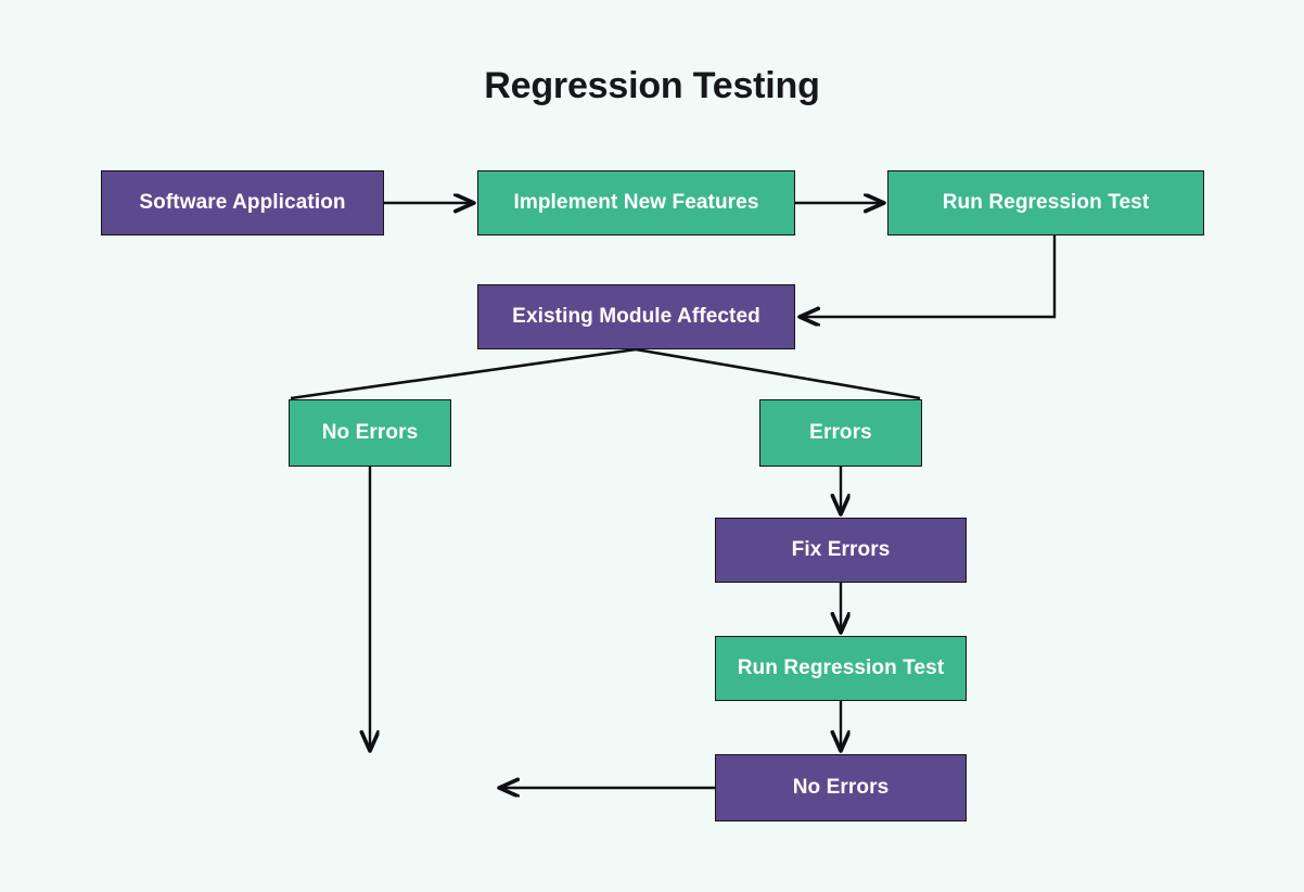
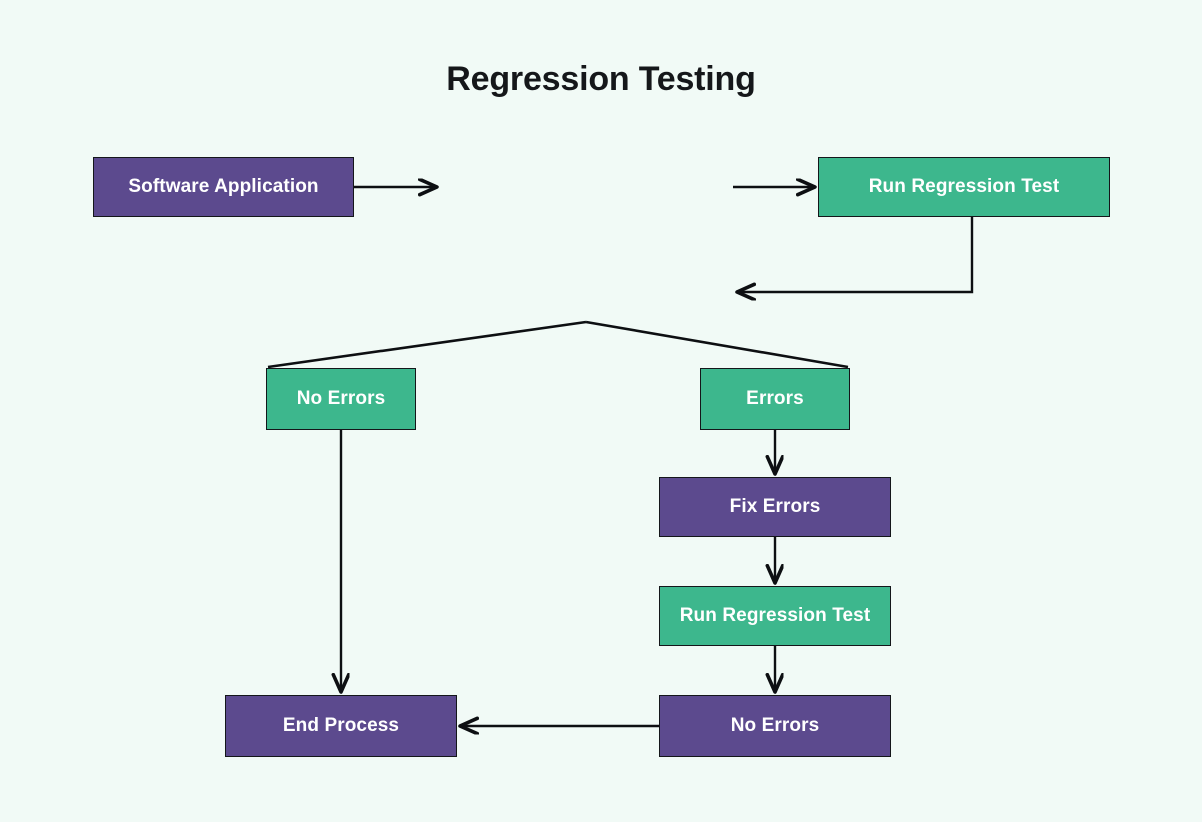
  Regression Testing
  Software Application
- Implement New Features
  Run Regression Test
- Existing Module Affected
  No Errors
  Errors
  Fix Errors
  Run Regression Test
  No Errors
+ End Process
